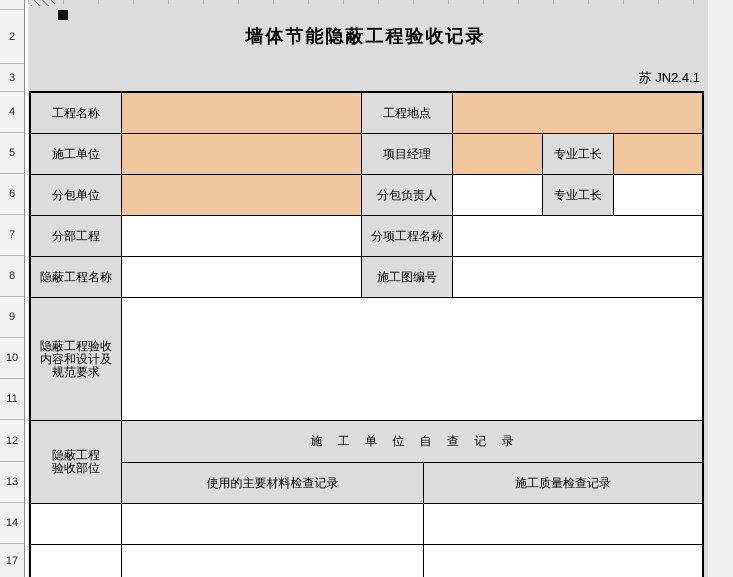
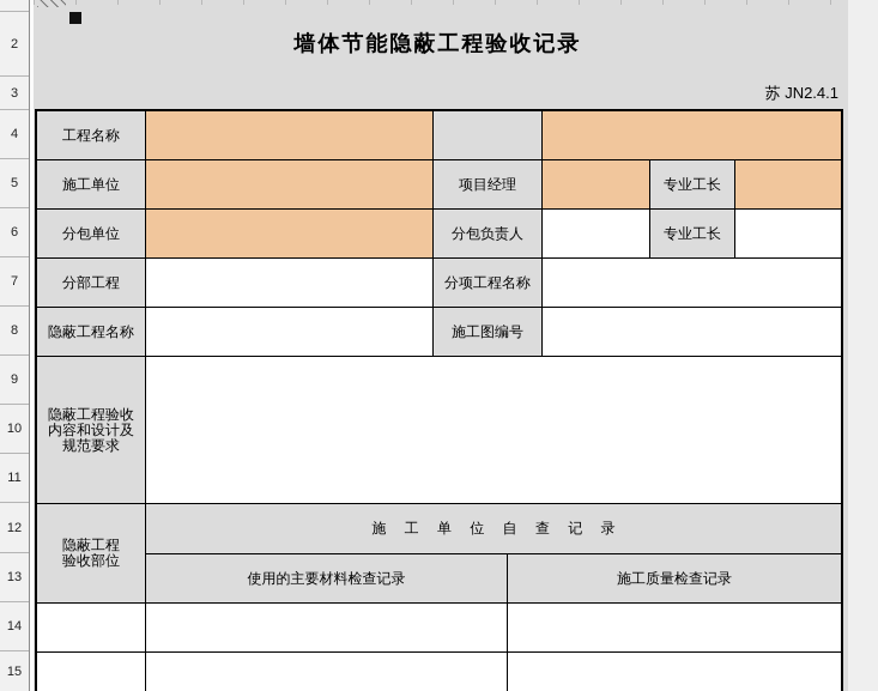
  2
  3
  4
  5
  6
  7
  8
  9
  10
  11
  12
  13
  14
- 17
+ 15
  墙体节能隐蔽工程验收记录
  苏 JN2.4.1
  工程名称
- 工程地点
  施工单位
  项目经理
  专业工长
  分包单位
  分包负责人
  专业工长
  分部工程
  分项工程名称
  隐蔽工程名称
  施工图编号
  隐蔽工程验收
  内容和设计及
  规范要求
  隐蔽工程
  验收部位
  施 工 单 位 自 查 记 录
  使用的主要材料检查记录
  施工质量检查记录
